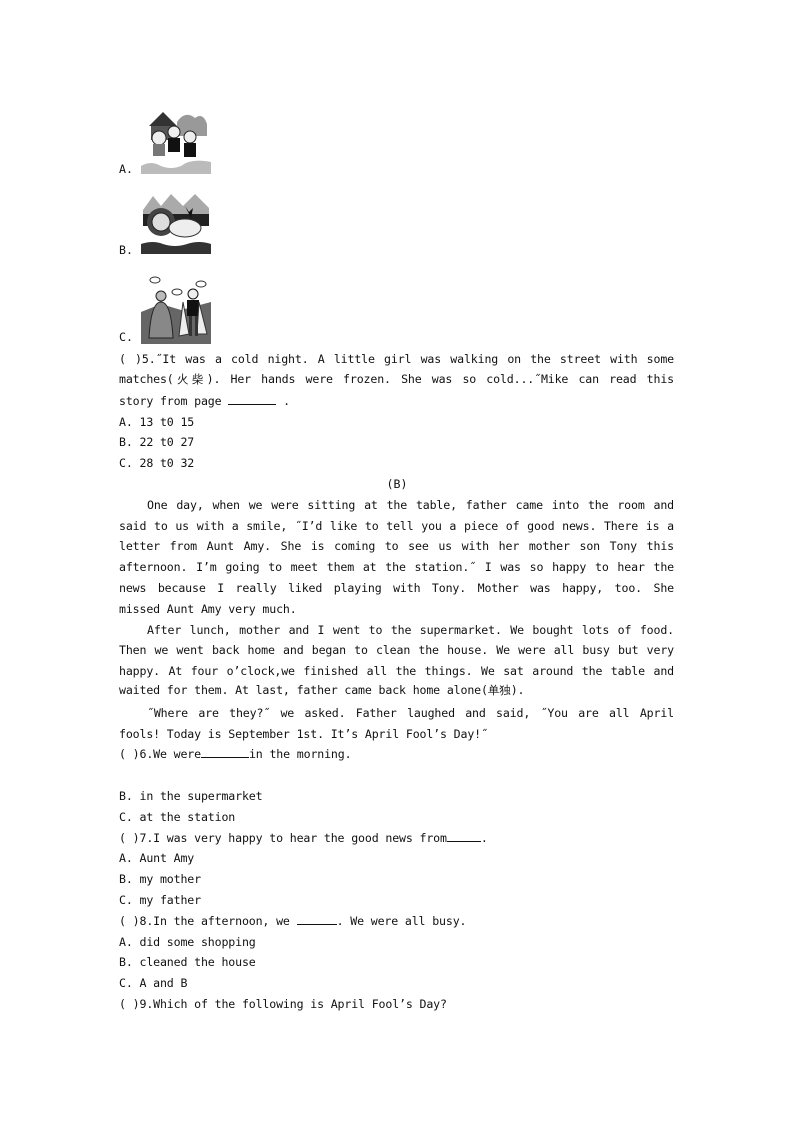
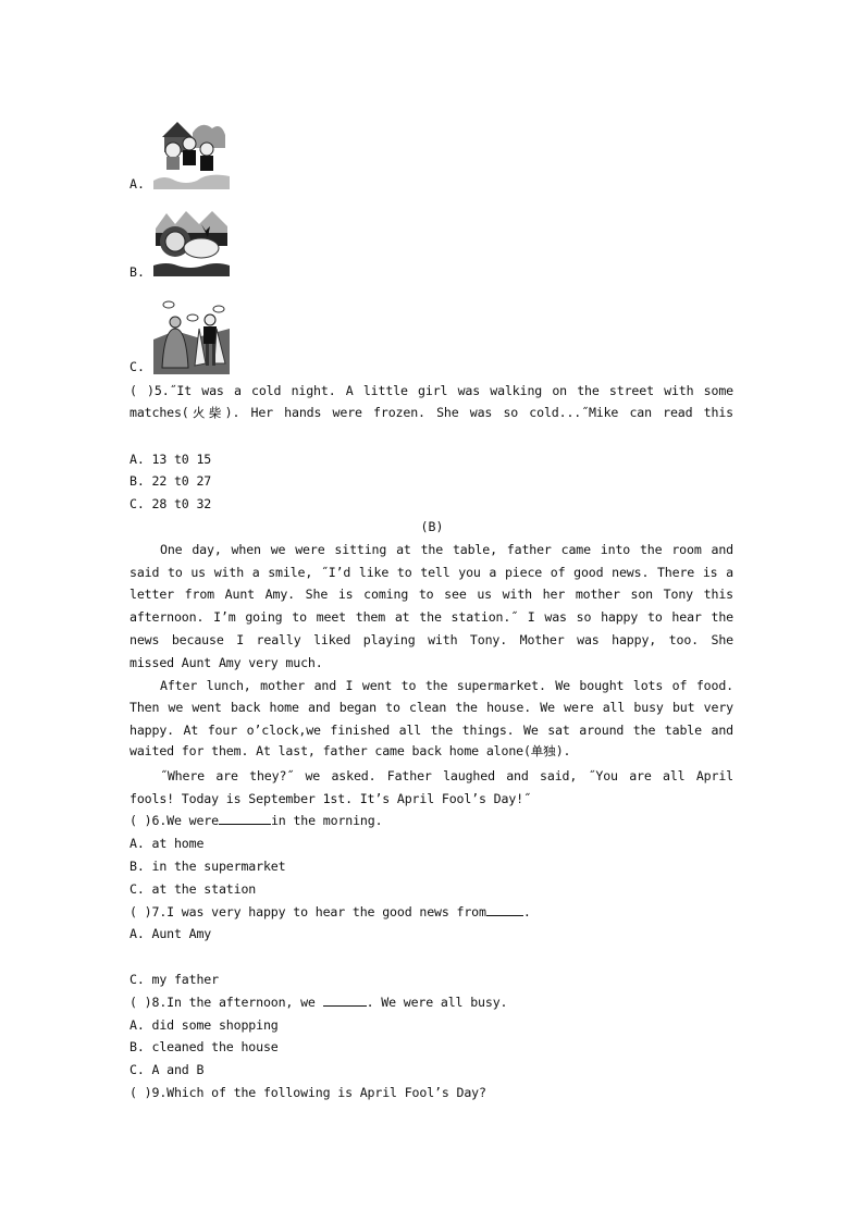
  A.
  B.
  C.
  ( )5.˝It was a cold night. A little girl was walking on the street with some
  matches(火柴). Her hands were frozen. She was so cold...˝Mike can read this
- story from page .
  A. 13 t0 15
  B. 22 t0 27
  C. 28 t0 32
  (B)
  One day, when we were sitting at the table, father came into the room and
  said to us with a smile, ˝I’d like to tell you a piece of good news. There is a
  letter from Aunt Amy. She is coming to see us with her mother son Tony this
  afternoon. I’m going to meet them at the station.˝ I was so happy to hear the
  news because I really liked playing with Tony. Mother was happy, too. She
  missed Aunt Amy very much.
  After lunch, mother and I went to the supermarket. We bought lots of food.
  Then we went back home and began to clean the house. We were all busy but very
  happy. At four o’clock,we finished all the things. We sat around the table and
  waited for them. At last, father came back home alone(单独).
  ˝Where are they?˝ we asked. Father laughed and said, ˝You are all April
  fools! Today is September 1st. It’s April Fool’s Day!˝
  ( )6.We were in the morning.
+ A. at home
  B. in the supermarket
  C. at the station
  ( )7.I was very happy to hear the good news from .
  A. Aunt Amy
- B. my mother
  C. my father
  ( )8.In the afternoon, we . We were all busy.
  A. did some shopping
  B. cleaned the house
  C. A and B
  ( )9.Which of the following is April Fool’s Day?
